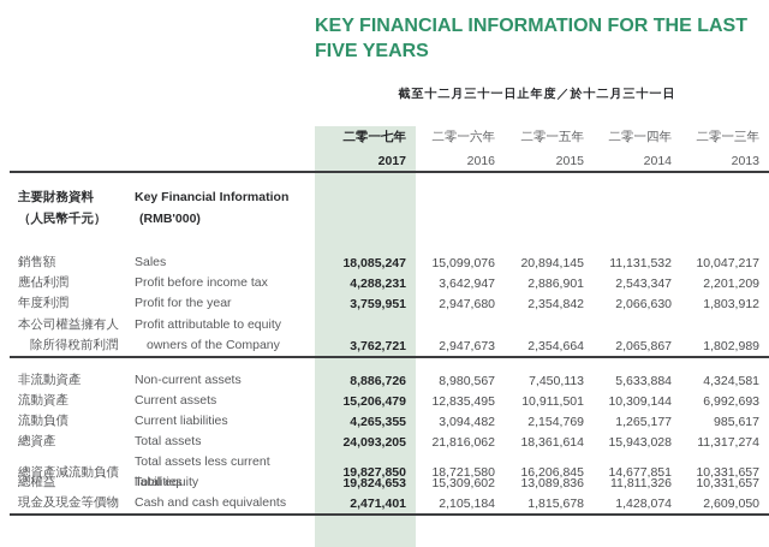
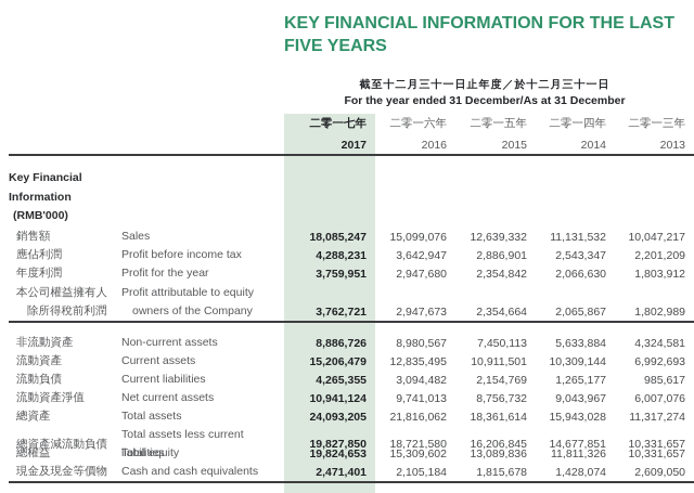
  KEY FINANCIAL INFORMATION FOR THE LAST FIVE YEARS
  截至十二月三十一日止年度／於十二月三十一日
+ For the year ended 31 December/As at 31 December
  二零一七年
  二零一六年
  二零一五年
  二零一四年
  二零一三年
  2017
  2016
  2015
  2014
  2013
- 主要財務資料
- （人民幣千元）
  Key Financial Information
  (RMB'000)
  銷售額
  Sales
  18,085,247
  15,099,076
- 20,894,145
+ 12,639,332
  11,131,532
  10,047,217
  應佔利潤
  Profit before income tax
  4,288,231
  3,642,947
  2,886,901
  2,543,347
  2,201,209
  年度利潤
  Profit for the year
  3,759,951
  2,947,680
  2,354,842
  2,066,630
  1,803,912
  本公司權益擁有人
  除所得稅前利潤
  Profit attributable to equity
  owners of the Company
  3,762,721
  2,947,673
  2,354,664
  2,065,867
  1,802,989
  非流動資產
  Non-current assets
  8,886,726
  8,980,567
  7,450,113
  5,633,884
  4,324,581
  流動資產
  Current assets
  15,206,479
  12,835,495
  10,911,501
  10,309,144
  6,992,693
  流動負債
  Current liabilities
  4,265,355
  3,094,482
  2,154,769
  1,265,177
  985,617
+ 流動資產淨值
+ Net current assets
+ 10,941,124
+ 9,741,013
+ 8,756,732
+ 9,043,967
+ 6,007,076
  總資產
  Total assets
  24,093,205
  21,816,062
  18,361,614
  15,943,028
  11,317,274
  總資產減流動負債
  Total assets less current liabilities
  19,827,850
  18,721,580
  16,206,845
  14,677,851
  10,331,657
  總權益
  Total equity
  19,824,653
  15,309,602
  13,089,836
  11,811,326
  10,331,657
  現金及現金等價物
  Cash and cash equivalents
  2,471,401
  2,105,184
  1,815,678
  1,428,074
  2,609,050
